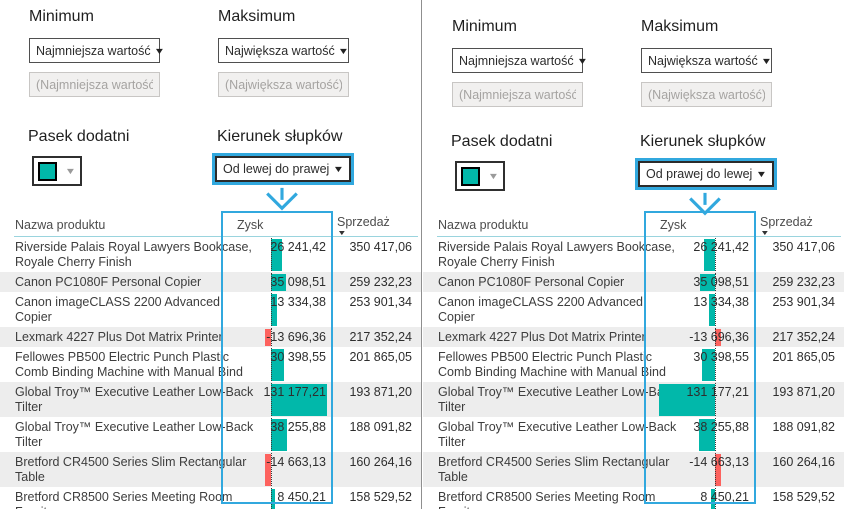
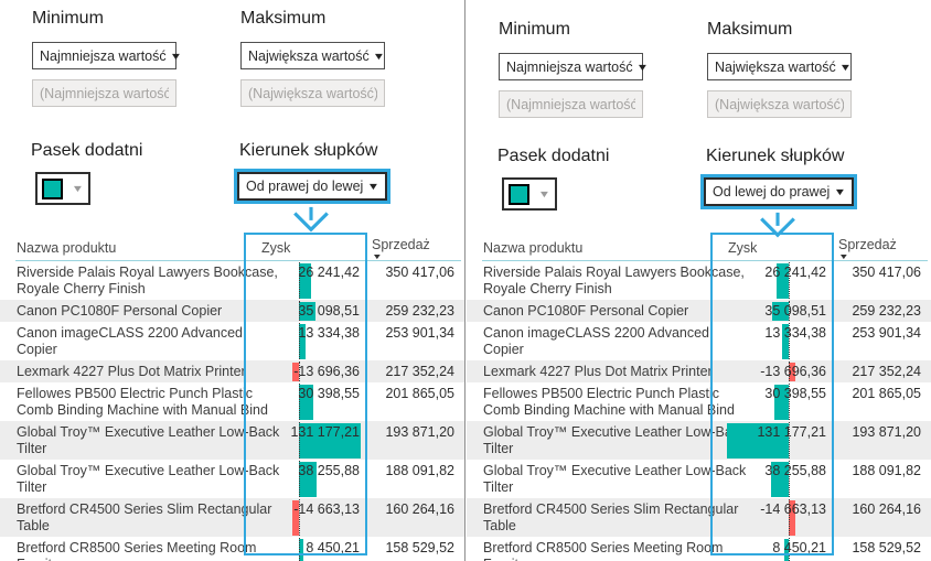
  Minimum
  Maksimum
  Najmniejsza wartość
  ▼
  Największa wartość
  ▼
  (Najmniejsza wartość
  (Największa wartość)
  Pasek dodatni
  Kierunek słupków
  ▼
- Od lewej do prawej
+ Od prawej do lewej
  ▼
  Nazwa produktu
  Zysk
  Sprzedaż
  Riverside Palais Royal Lawyers Bookcase, Royale Cherry Finish
  26 241,42
  350 417,06
  Canon PC1080F Personal Copier
  35 098,51
  259 232,23
  Canon imageCLASS 2200 Advanced Copier
  13 334,38
  253 901,34
  Lexmark 4227 Plus Dot Matrix Printer
  -13 696,36
  217 352,24
  Fellowes PB500 Electric Punch Plastic Comb Binding Machine with Manual Bind
  30 398,55
  201 865,05
  Global Troy™ Executive Leather Low-Back Tilter
  131 177,21
  193 871,20
  Global Troy™ Executive Leather Low-Back Tilter
  38 255,88
  188 091,82
  Bretford CR4500 Series Slim Rectangular Table
  -14 663,13
  160 264,16
  Bretford CR8500 Series Meeting Room
  8 450,21
  158 529,52
  Minimum
  Maksimum
  Najmniejsza wartość
  ▼
  Największa wartość
  ▼
  (Najmniejsza wartość
  (Największa wartość)
  Pasek dodatni
  Kierunek słupków
  ▼
- Od prawej do lewej
+ Od lewej do prawej
  ▼
  Nazwa produktu
  Zysk
  Sprzedaż
  Riverside Palais Royal Lawyers Bookcase, Royale Cherry Finish
  26 241,42
  350 417,06
  Canon PC1080F Personal Copier
  35 098,51
  259 232,23
  Canon imageCLASS 2200 Advanced Copier
  13 334,38
  253 901,34
  Lexmark 4227 Plus Dot Matrix Printer
  -13 696,36
  217 352,24
  Fellowes PB500 Electric Punch Plastic Comb Binding Machine with Manual Bind
  30 398,55
  201 865,05
  Global Troy™ Executive Leather Low-B Tilter
  131 177,21
  193 871,20
  Global Troy™ Executive Leather Low-Back Tilter
  38 255,88
  188 091,82
  Bretford CR4500 Series Slim Rectangular Table
  -14 663,13
  160 264,16
  Bretford CR8500 Series Meeting Room
  8 450,21
  158 529,52
